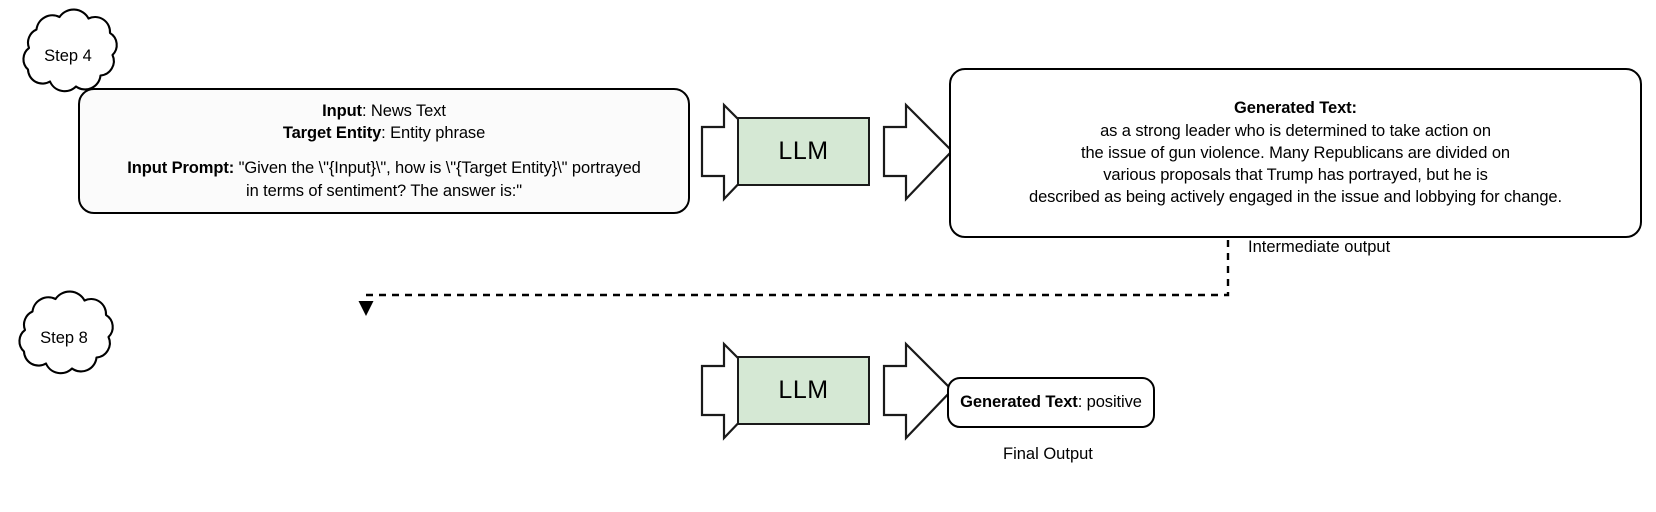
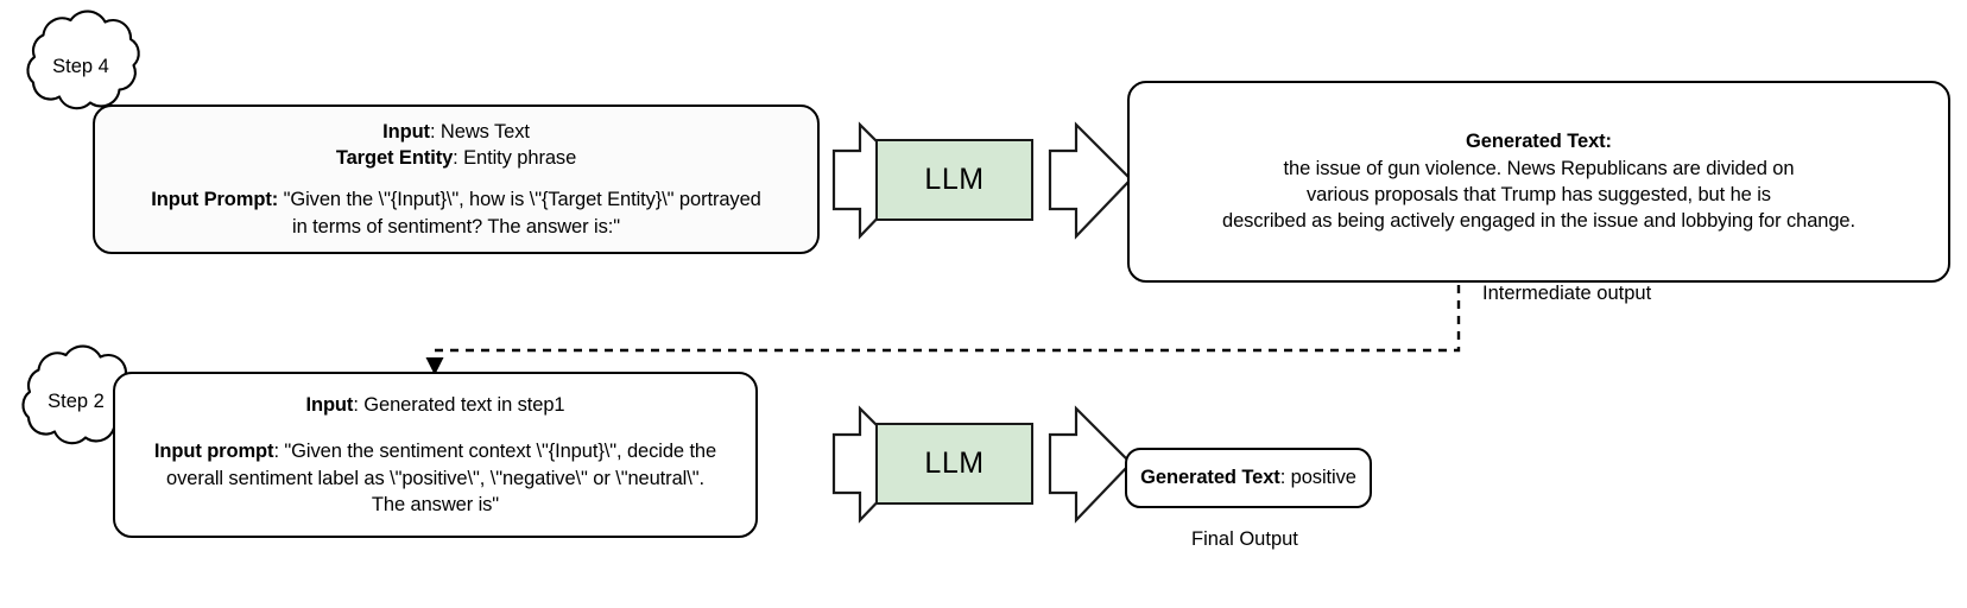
  Step 4
  Input: News Text
  Target Entity: Entity phrase
  Input Prompt: "Given the \"{Input}\", how is \"{Target Entity}\" portrayed
  in terms of sentiment? The answer is:"
  LLM
  Generated Text:
- as a strong leader who is determined to take action on
- the issue of gun violence. Many Republicans are divided on
+ the issue of gun violence. News Republicans are divided on
- various proposals that Trump has portrayed, but he is
+ various proposals that Trump has suggested, but he is
  described as being actively engaged in the issue and lobbying for change.
  Intermediate output
- Step 8
+ Step 2
+ Input: Generated text in step1
+ Input prompt: "Given the sentiment context \"{Input}\", decide the
+ overall sentiment label as \"positive\", \"negative\" or \"neutral\".
+ The answer is"
  LLM
  Generated Text: positive
  Final Output
